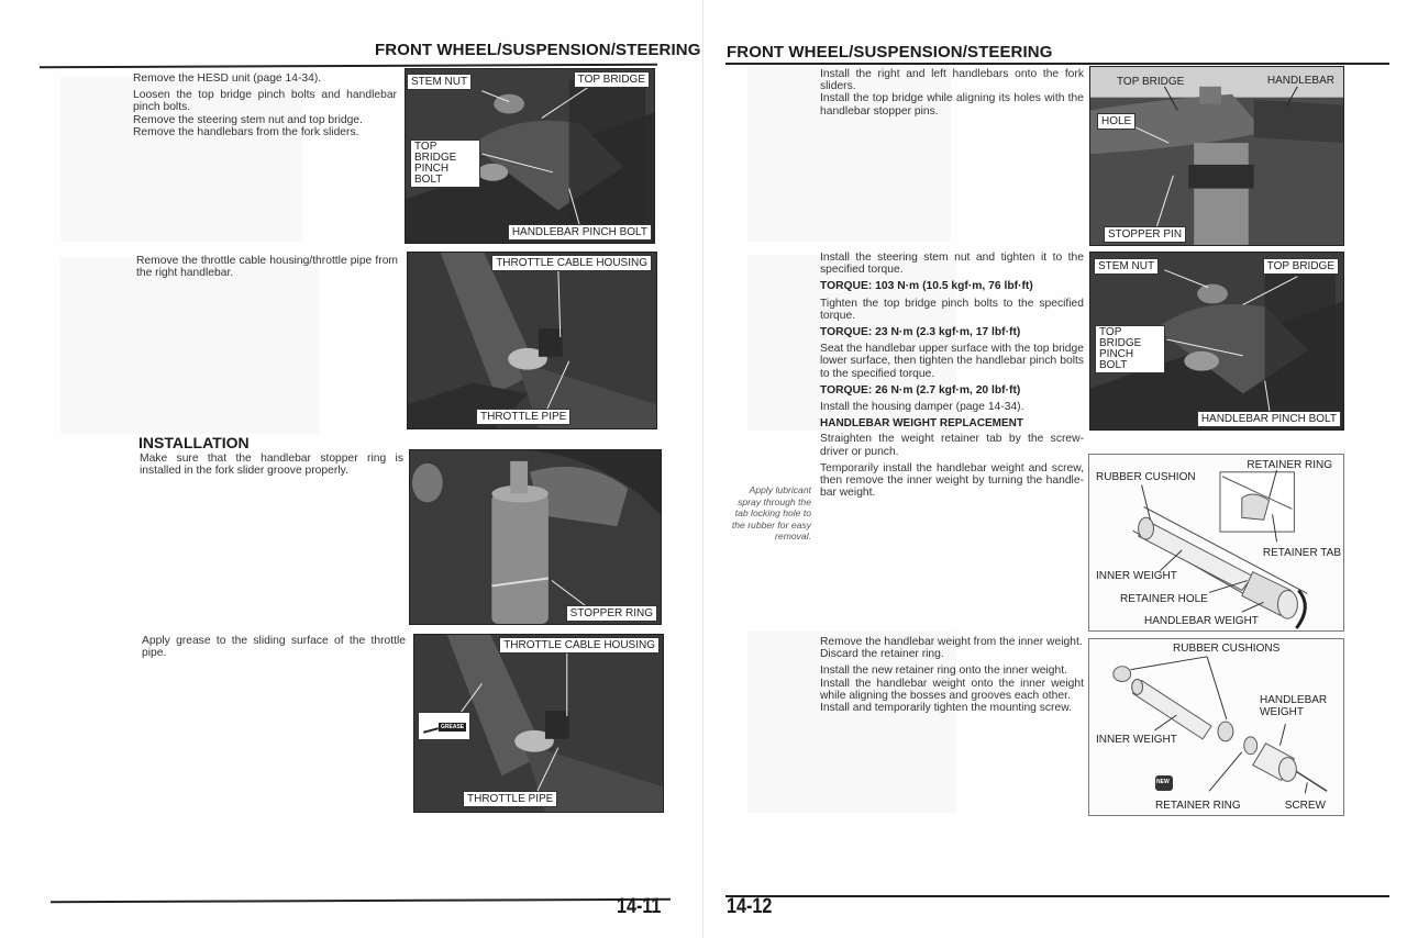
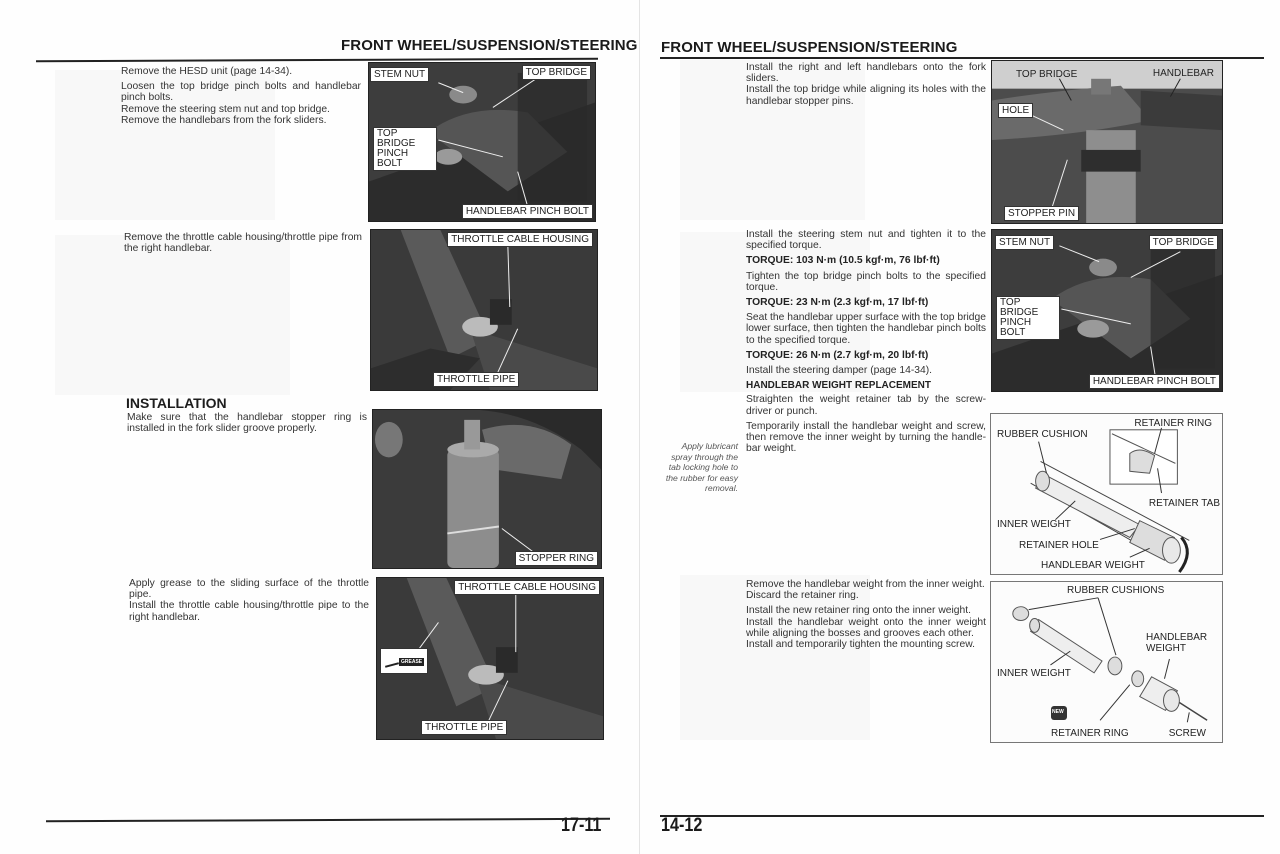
  FRONT WHEEL/SUSPENSION/STEERING
  Remove the HESD unit (page 14-34).
  Loosen the top bridge pinch bolts and handlebar pinch bolts.
  Remove the steering stem nut and top bridge.
  Remove the handlebars from the fork sliders.
  STEM NUT
  TOP BRIDGE
  TOP BRIDGE PINCH BOLT
  HANDLEBAR PINCH BOLT
  Remove the throttle cable housing/throttle pipe from the right handlebar.
  THROTTLE CABLE HOUSING
  THROTTLE PIPE
  INSTALLATION
  Make sure that the handlebar stopper ring is installed in the fork slider groove properly.
  STOPPER RING
  Apply grease to the sliding surface of the throttle pipe.
+ Install the throttle cable housing/throttle pipe to the right handlebar.
  THROTTLE CABLE HOUSING
  THROTTLE PIPE
- 14-11
+ 17-11
  FRONT WHEEL/SUSPENSION/STEERING
  Install the right and left handlebars onto the fork sliders.
  Install the top bridge while aligning its holes with the handlebar stopper pins.
  TOP BRIDGE
  HANDLEBAR
  HOLE
  STOPPER PIN
  Install the steering stem nut and tighten it to the specified torque.
  TORQUE: 103 N·m (10.5 kgf·m, 76 lbf·ft)
  Tighten the top bridge pinch bolts to the specified torque.
  TORQUE: 23 N·m (2.3 kgf·m, 17 lbf·ft)
  Seat the handlebar upper surface with the top bridge lower surface, then tighten the handlebar pinch bolts to the specified torque.
  TORQUE: 26 N·m (2.7 kgf·m, 20 lbf·ft)
- Install the housing damper (page 14-34).
+ Install the steering damper (page 14-34).
  HANDLEBAR WEIGHT REPLACEMENT
  Straighten the weight retainer tab by the screw-driver or punch.
  Temporarily install the handlebar weight and screw, then remove the inner weight by turning the handle-bar weight.
  Apply lubricant spray through the tab locking hole to the rubber for easy removal.
  STEM NUT
  TOP BRIDGE
  TOP BRIDGE PINCH BOLT
  HANDLEBAR PINCH BOLT
  RUBBER CUSHION
  RETAINER RING
  RETAINER TAB
  INNER WEIGHT
  RETAINER HOLE
  HANDLEBAR WEIGHT
  Remove the handlebar weight from the inner weight.
  Discard the retainer ring.
  Install the new retainer ring onto the inner weight.
  Install the handlebar weight onto the inner weight while aligning the bosses and grooves each other.
  Install and temporarily tighten the mounting screw.
  RUBBER CUSHIONS
  HANDLEBAR WEIGHT
  INNER WEIGHT
  RETAINER RING
  SCREW
  14-12
